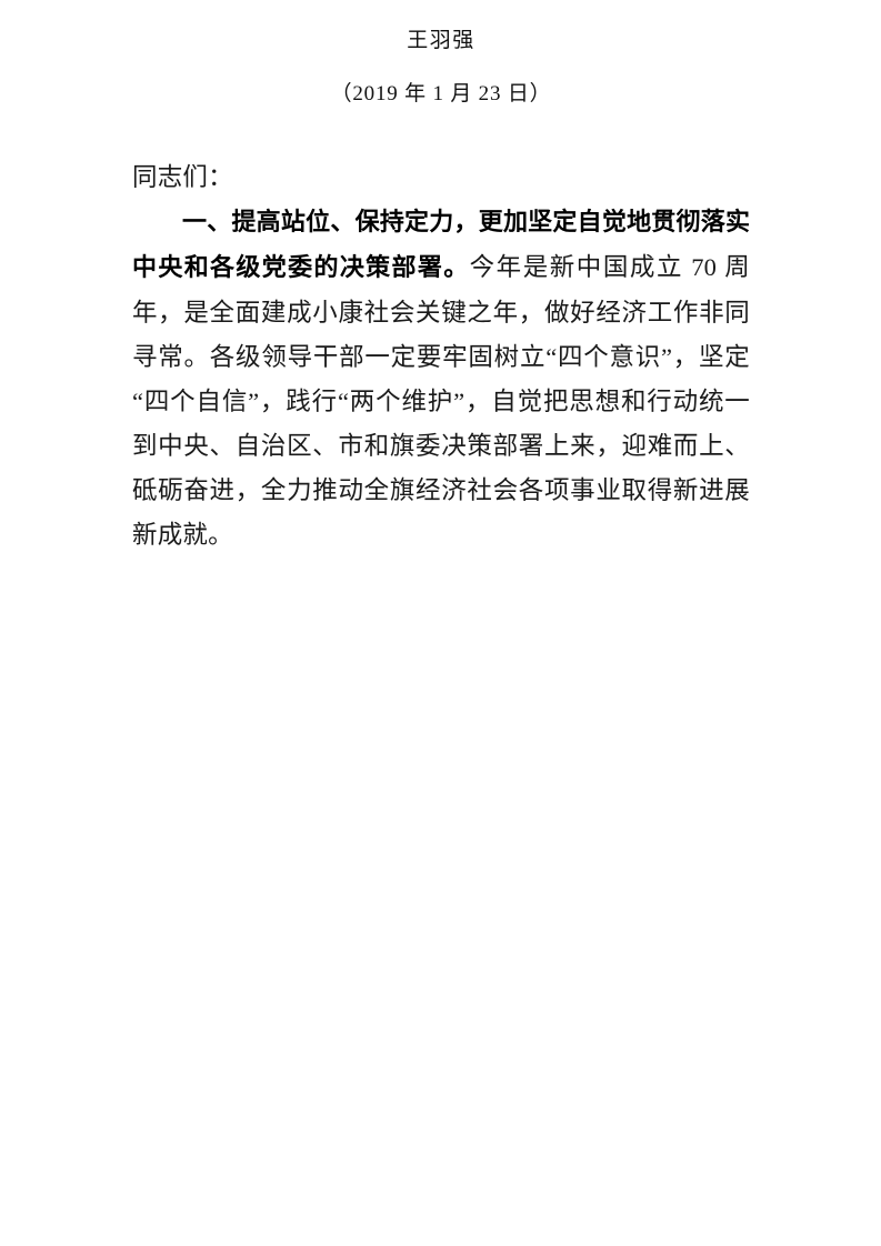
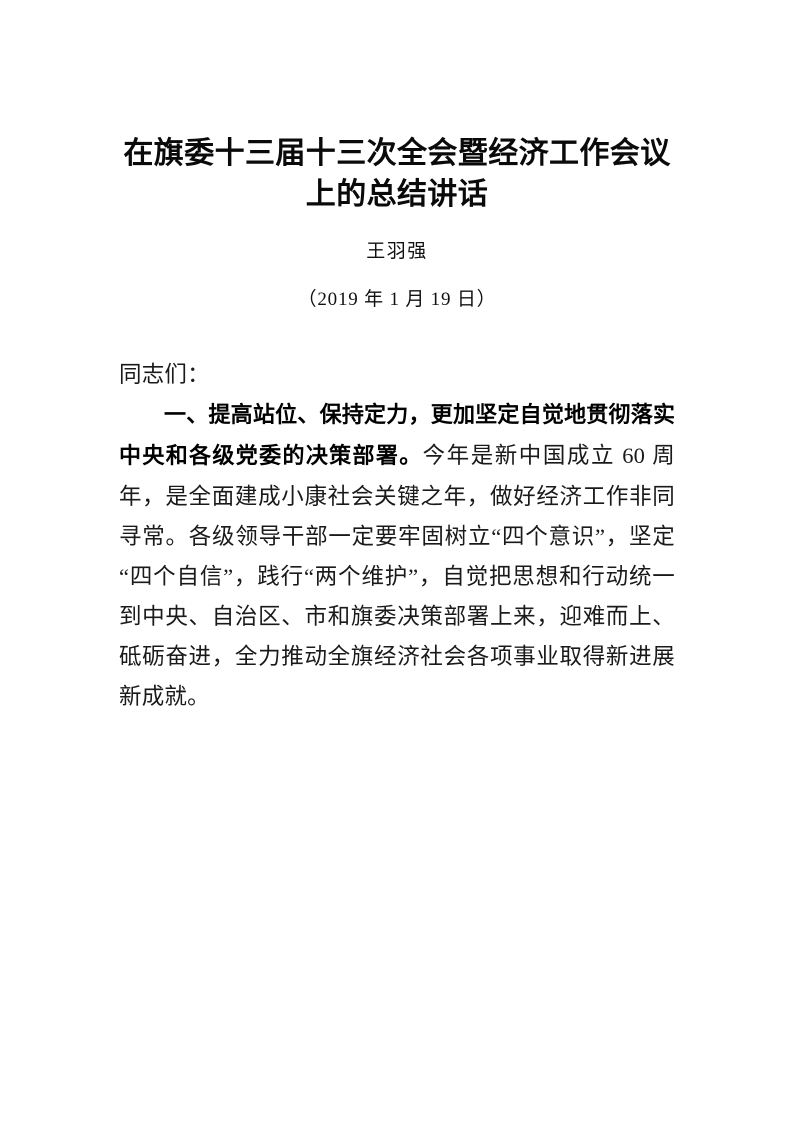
+ 在旗委十三届十三次全会暨经济工作会议上的总结讲话
  王羽强
- （2019 年 1 月 23 日）
+ （2019 年 1 月 19 日）
  同志们：
- 一、提高站位、保持定力，更加坚定自觉地贯彻落实中央和各级党委的决策部署。今年是新中国成立 70 周年，是全面建成小康社会关键之年，做好经济工作非同寻常。各级领导干部一定要牢固树立“四个意识”，坚定“四个自信”，践行“两个维护”，自觉把思想和行动统一到中央、自治区、市和旗委决策部署上来，迎难而上、砥砺奋进，全力推动全旗经济社会各项事业取得新进展新成就。
+ 一、提高站位、保持定力，更加坚定自觉地贯彻落实中央和各级党委的决策部署。今年是新中国成立 60 周年，是全面建成小康社会关键之年，做好经济工作非同寻常。各级领导干部一定要牢固树立“四个意识”，坚定“四个自信”，践行“两个维护”，自觉把思想和行动统一到中央、自治区、市和旗委决策部署上来，迎难而上、砥砺奋进，全力推动全旗经济社会各项事业取得新进展新成就。
